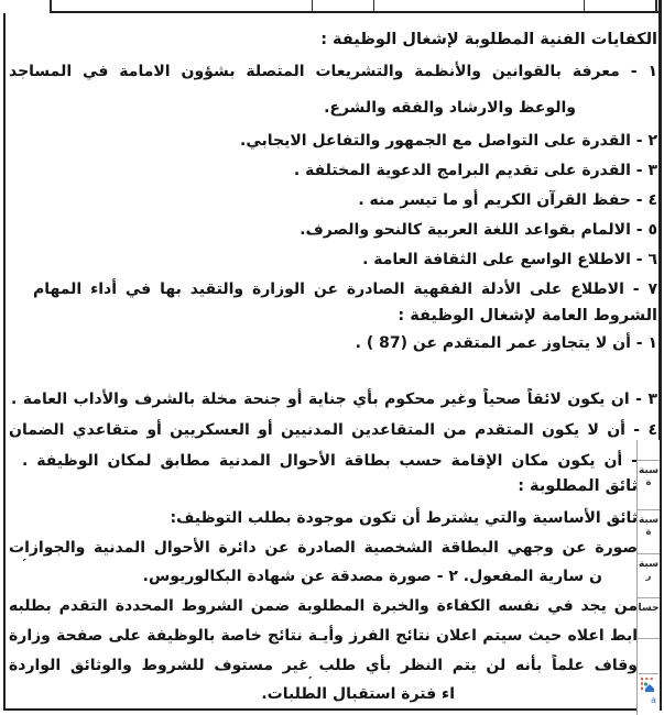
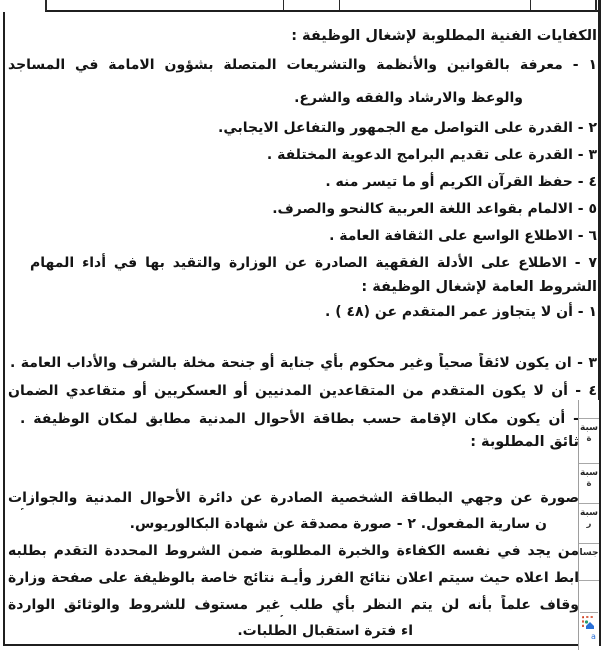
  الكفايات الفنية المطلوبة لإشغال الوظيفة :
  ١ - معرفة بالقوانين والأنظمة والتشريعات المتصلة بشؤون الامامة في المساجد
  والوعظ والارشاد والفقه والشرع.
  ٢ - القدرة على التواصل مع الجمهور والتفاعل الايجابي.
  ٣ - القدرة على تقديم البرامج الدعوية المختلفة .
  ٤ - حفظ القرآن الكريم أو ما تيسر منه .
  ٥ - الالمام بقواعد اللغة العربية كالنحو والصرف.
  ٦ - الاطلاع الواسع على الثقافة العامة .
  ٧ - الاطلاع على الأدلة الفقهية الصادرة عن الوزارة والتقيد بها في أداء المهام
  الشروط العامة لإشغال الوظيفة :
- ١ - أن لا يتجاوز عمر المتقدم عن (87 ) .
+ ١ - أن لا يتجاوز عمر المتقدم عن (٤٨ ) .
  ٣ - ان يكون لائقاً صحياً وغير محكوم بأي جناية أو جنحة مخلة بالشرف والأداب العامة .
  ٤ - أن لا يكون المتقدم من المتقاعدين المدنيين أو العسكريين أو متقاعدي الضمان
  - أن يكون مكان الإقامة حسب بطاقة الأحوال المدنية مطابق لمكان الوظيفة .
  ثائق المطلوبة :
- ثائق الأساسية والتي يشترط أن تكون موجودة بطلب التوظيف:
  صورة عن وجهي البطاقة الشخصية الصادرة عن دائرة الأحوال المدنية والجوازات
  ن سارية المفعول. ٢ - صورة مصدقة عن شهادة البكالوريوس.
  من يجد في نفسه الكفاءة والخبرة المطلوبة ضمن الشروط المحددة التقدم بطلبه
  ابط اعلاه حيث سيتم اعلان نتائج الفرز وأيـة نتائج خاصة بالوظيفة على صفحة وزارة
  وقاف علماً بأنه لن يتم النظر بأي طلب غير مستوف للشروط والوثائق الواردة
  اء فترة استقبال الطلبات.
  سبة
  ة
  سبة
  ة
  سبة
  ر
  جسا
  a
